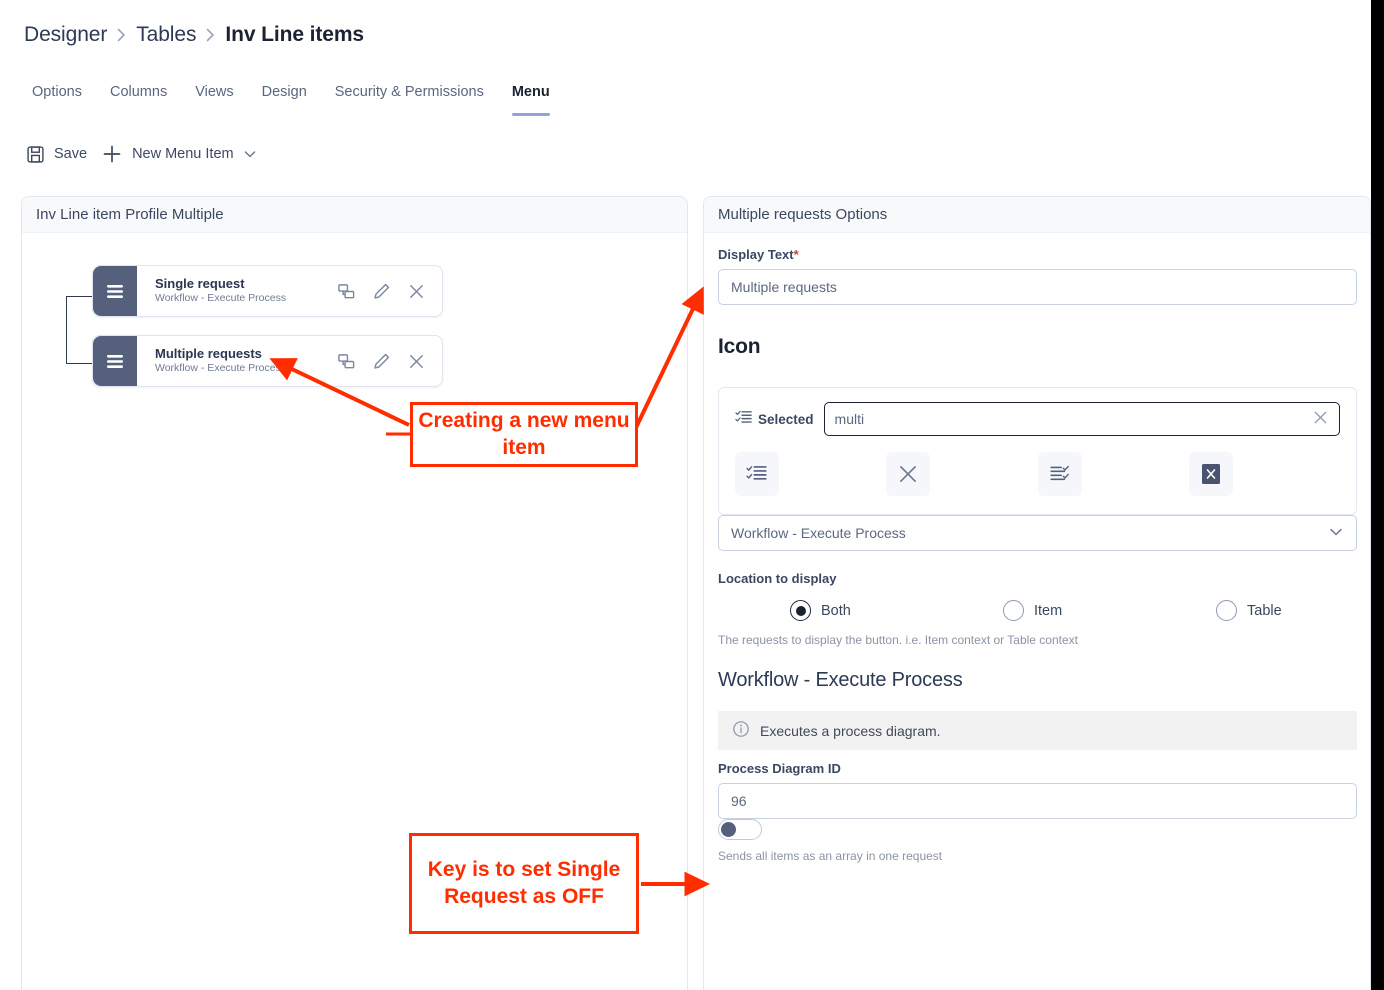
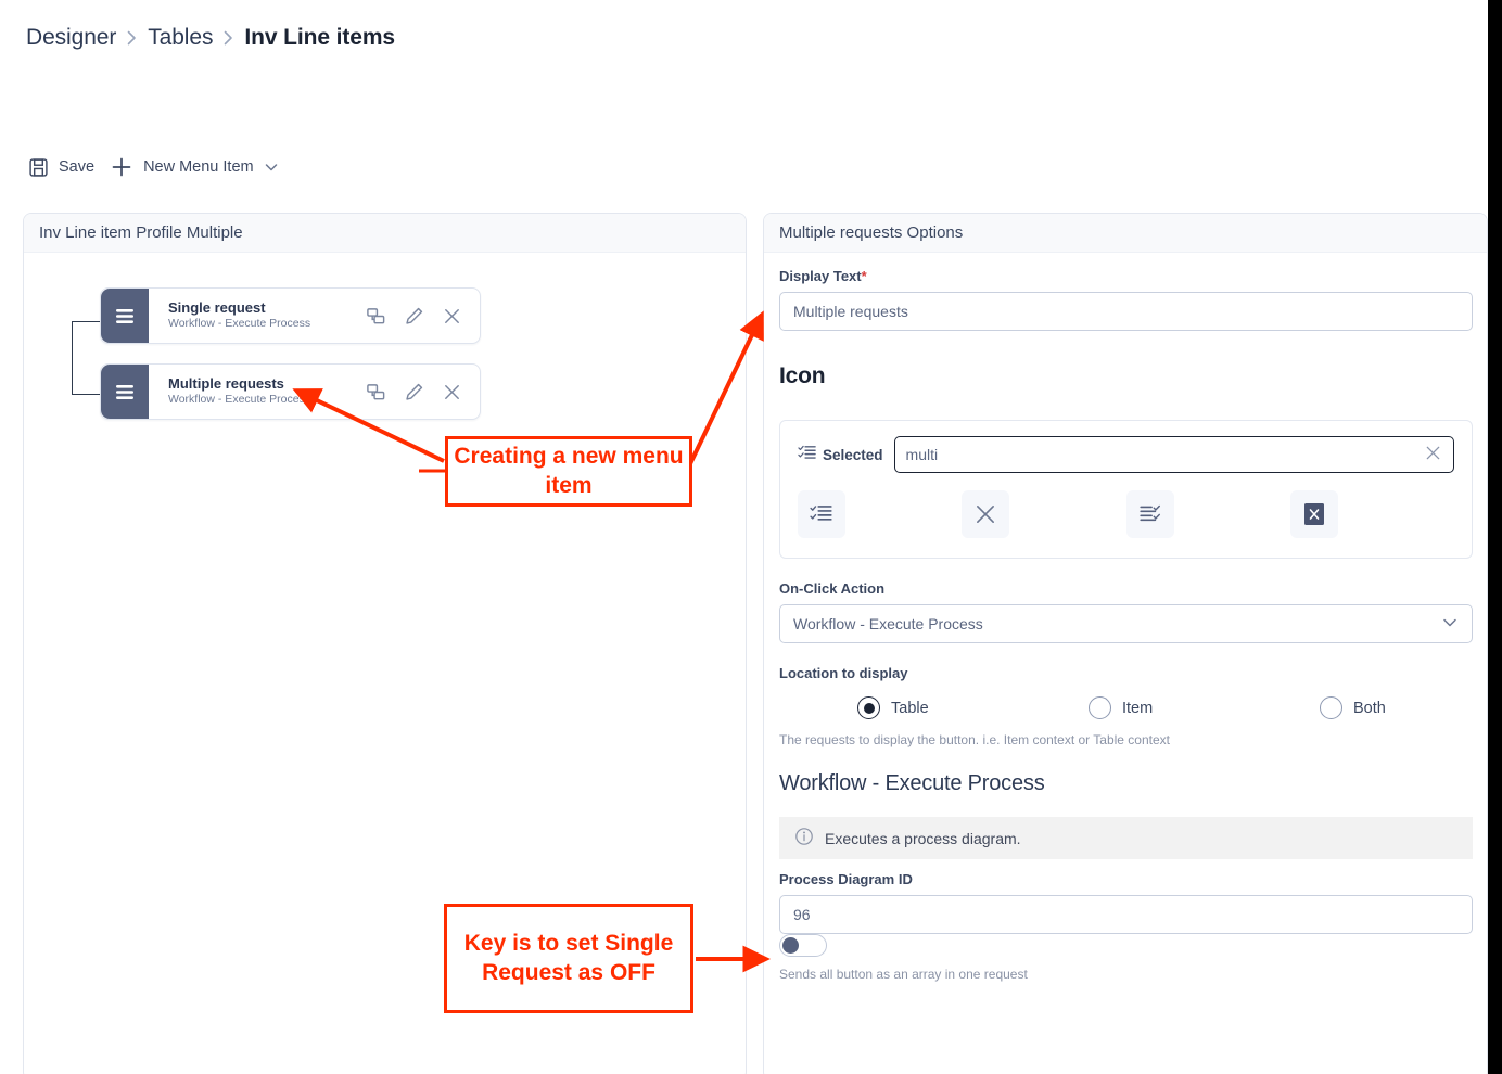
  Designer
  Tables
  Inv Line items
- Options
- Columns
- Views
- Design
- Security & Permissions
- Menu
  Save
  New Menu Item
  Inv Line item Profile Multiple
  Single request
  Workflow - Execute Process
  Multiple requests
  Workflow - Execute Process
  Multiple requests Options
  Display Text*
  Multiple requests
  Icon
  Selected
  multi
+ On-Click Action
  Workflow - Execute Process
  Location to display
- Both
+ Table
  Item
- Table
+ Both
  The requests to display the button. i.e. Item context or Table context
  Workflow - Execute Process
  Executes a process diagram.
  Process Diagram ID
  96
- Sends all items as an array in one request
+ Sends all button as an array in one request
  Creating a new menu item
  Key is to set Single Request as OFF
